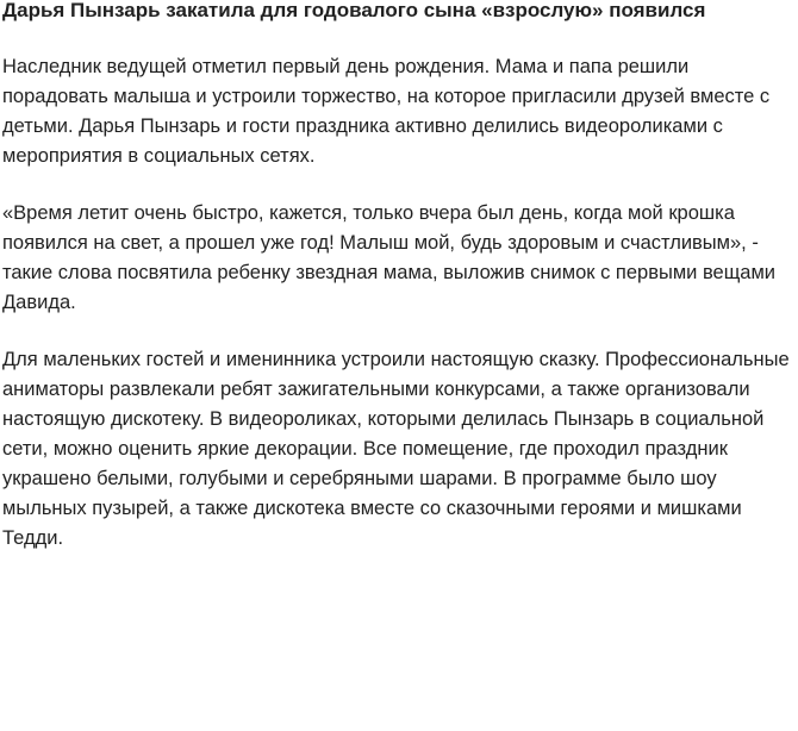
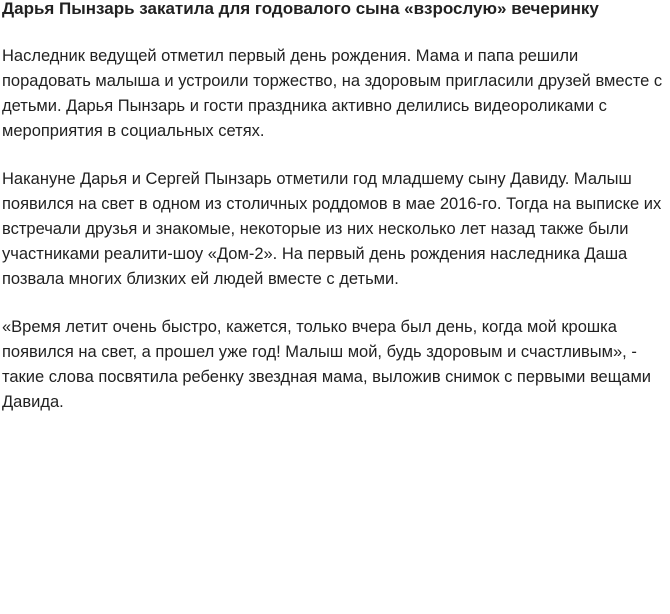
- Дарья Пынзарь закатила для годовалого сына «взрослую» появился
+ Дарья Пынзарь закатила для годовалого сына «взрослую» вечеринку
- Наследник ведущей отметил первый день рождения. Мама и папа решили порадовать малыша и устроили торжество, на которое пригласили друзей вместе с детьми. Дарья Пынзарь и гости праздника активно делились видеороликами с мероприятия в социальных сетях.
+ Наследник ведущей отметил первый день рождения. Мама и папа решили порадовать малыша и устроили торжество, на здоровым пригласили друзей вместе с детьми. Дарья Пынзарь и гости праздника активно делились видеороликами с мероприятия в социальных сетях.
+ Накануне Дарья и Сергей Пынзарь отметили год младшему сыну Давиду. Малыш появился на свет в одном из столичных роддомов в мае 2016-го. Тогда на выписке их встречали друзья и знакомые, некоторые из них несколько лет назад также были участниками реалити-шоу «Дом-2». На первый день рождения наследника Даша позвала многих близких ей людей вместе с детьми.
  «Время летит очень быстро, кажется, только вчера был день, когда мой крошка появился на свет, а прошел уже год! Малыш мой, будь здоровым и счастливым», - такие слова посвятила ребенку звездная мама, выложив снимок с первыми вещами Давида.
- Для маленьких гостей и именинника устроили настоящую сказку. Профессиональные аниматоры развлекали ребят зажигательными конкурсами, а также организовали настоящую дискотеку. В видеороликах, которыми делилась Пынзарь в социальной сети, можно оценить яркие декорации. Все помещение, где проходил праздник украшено белыми, голубыми и серебряными шарами. В программе было шоу мыльных пузырей, а также дискотека вместе со сказочными героями и мишками Тедди.
